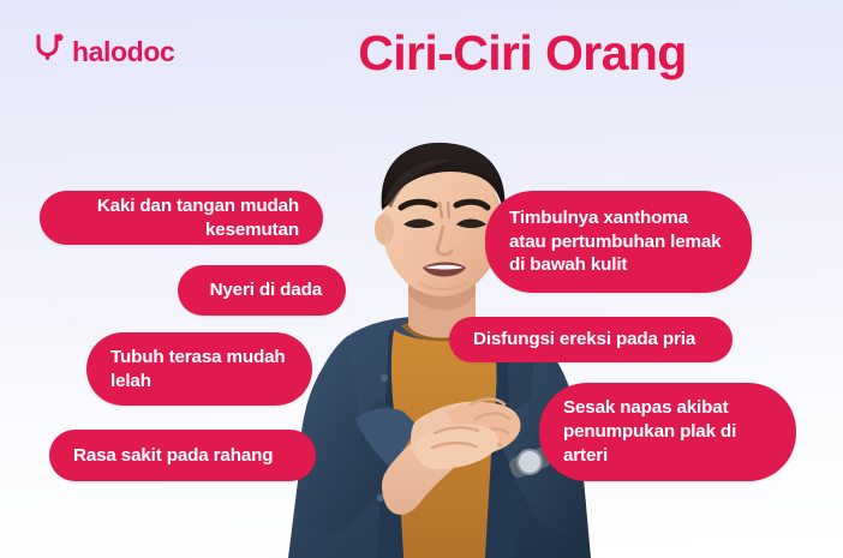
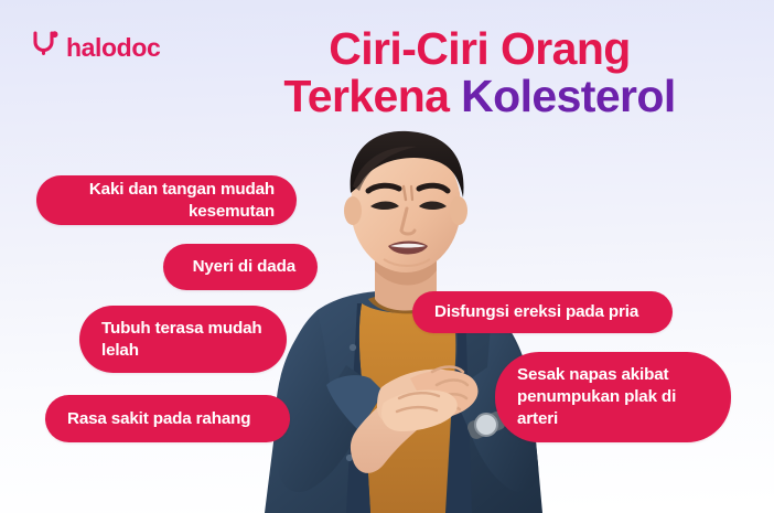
  halodoc
  Ciri-Ciri Orang
+ Terkena Kolesterol
  Kaki dan tangan mudah kesemutan
  Nyeri di dada
  Tubuh terasa mudah lelah
  Rasa sakit pada rahang
- Timbulnya xanthoma atau pertumbuhan lemak di bawah kulit
  Disfungsi ereksi pada pria
  Sesak napas akibat penumpukan plak di arteri
